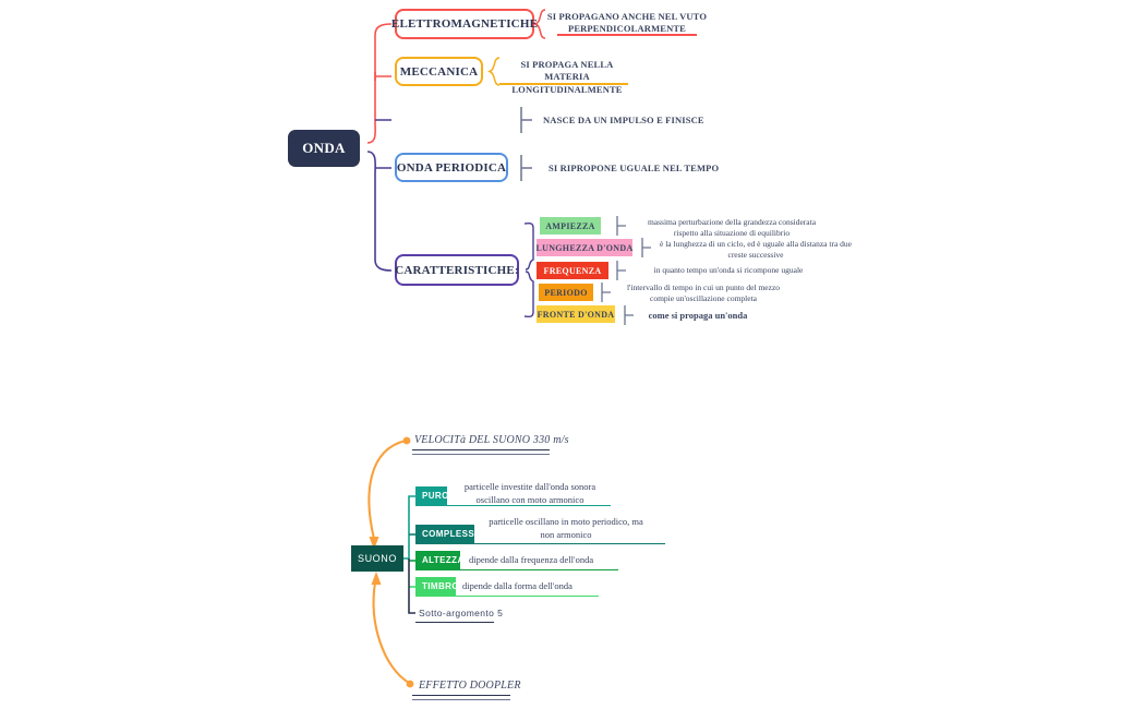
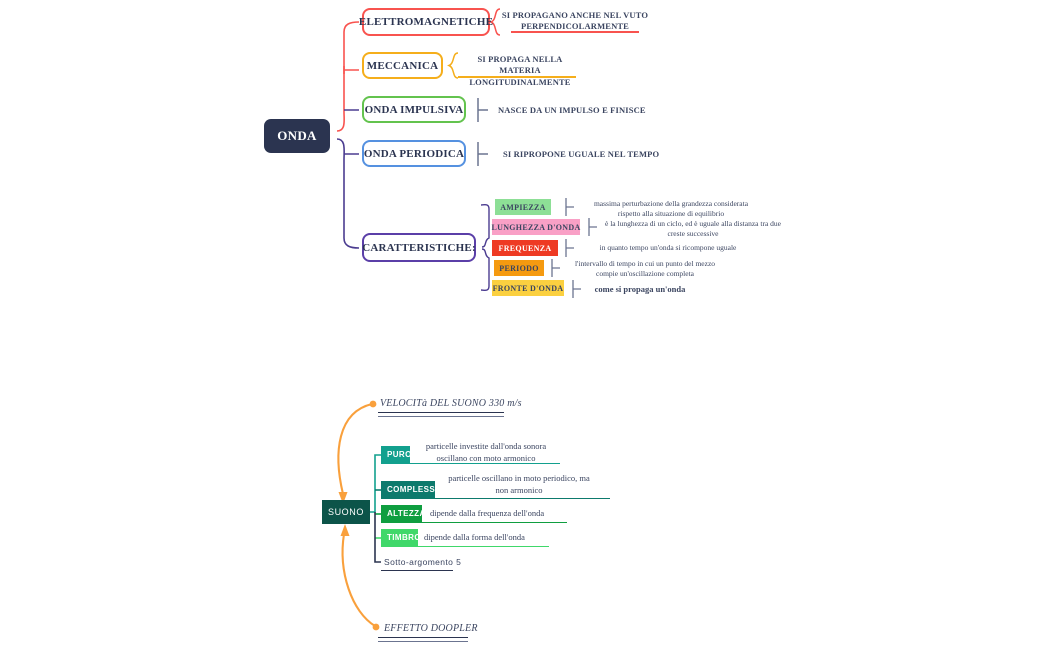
  ONDA
  ELETTROMAGNETICHE
  SI PROPAGANO ANCHE NEL VUTO PERPENDICOLARMENTE
  MECCANICA
  SI PROPAGA NELLA MATERIA LONGITUDINALMENTE
+ ONDA IMPULSIVA
  NASCE DA UN IMPULSO E FINISCE
  ONDA PERIODICA
  SI RIPROPONE UGUALE NEL TEMPO
  CARATTERISTICHE:
  AMPIEZZA
  massima perturbazione della grandezza considerata rispetto alla situazione di equilibrio
  LUNGHEZZA D'ONDA
  è la lunghezza di un ciclo, ed è uguale alla distanza tra due creste successive
  FREQUENZA
  in quanto tempo un'onda si ricompone uguale
  PERIODO
  l'intervallo di tempo in cui un punto del mezzo compie un'oscillazione completa
  FRONTE D'ONDA
  come si propaga un'onda
  SUONO
  VELOCITà DEL SUONO 330 m/s
  EFFETTO DOOPLER
  PURO
  particelle investite dall'onda sonora oscillano con moto armonico
  COMPLESSO
  particelle oscillano in moto periodico, ma non armonico
  ALTEZZA
  dipende dalla frequenza dell'onda
  TIMBRO
  dipende dalla forma dell'onda
  Sotto-argomento 5
